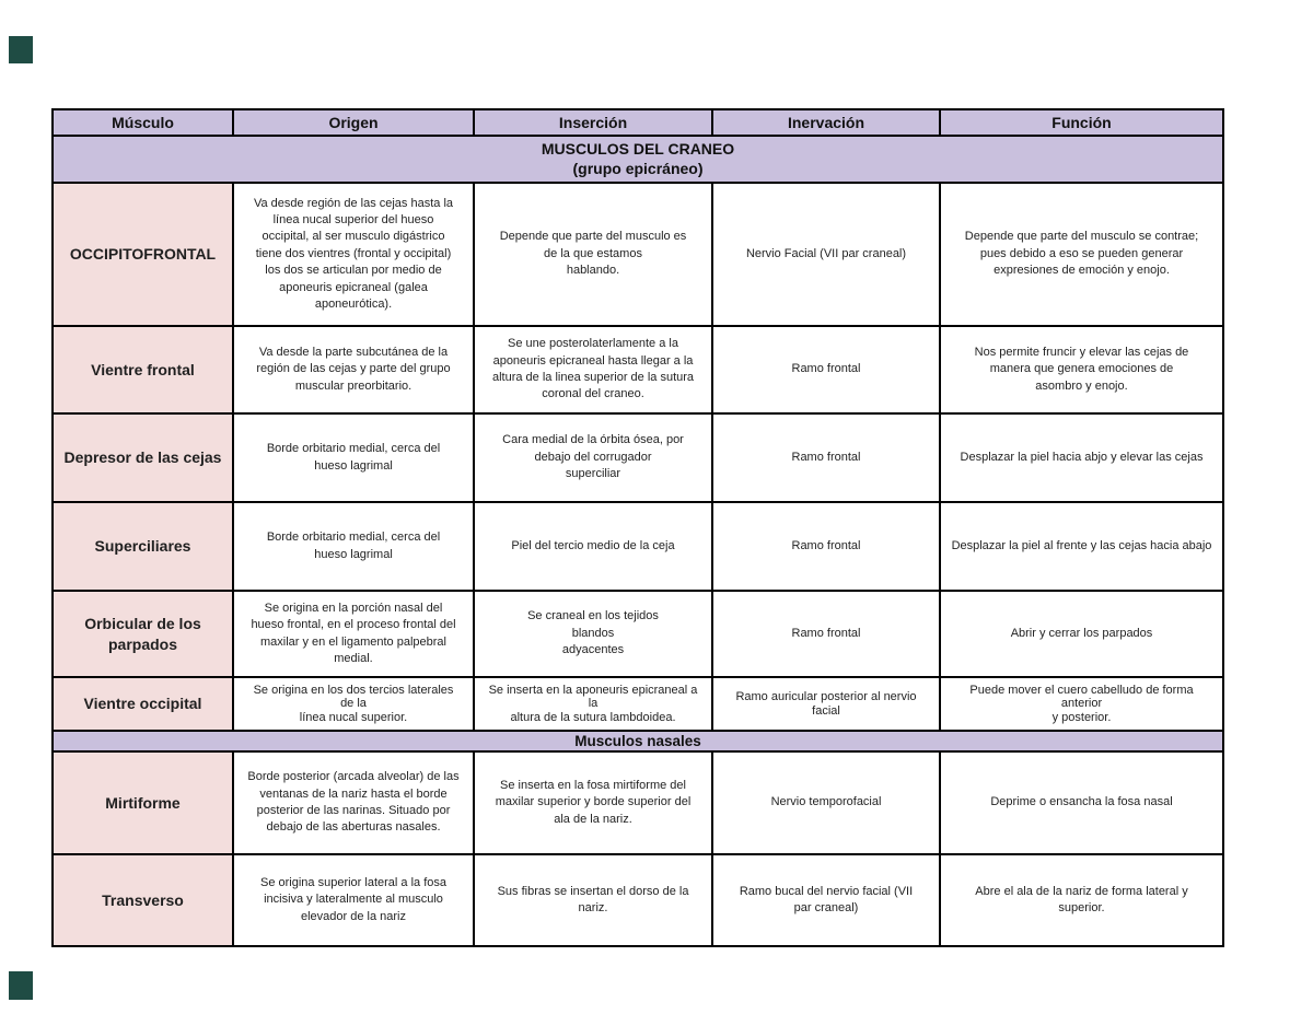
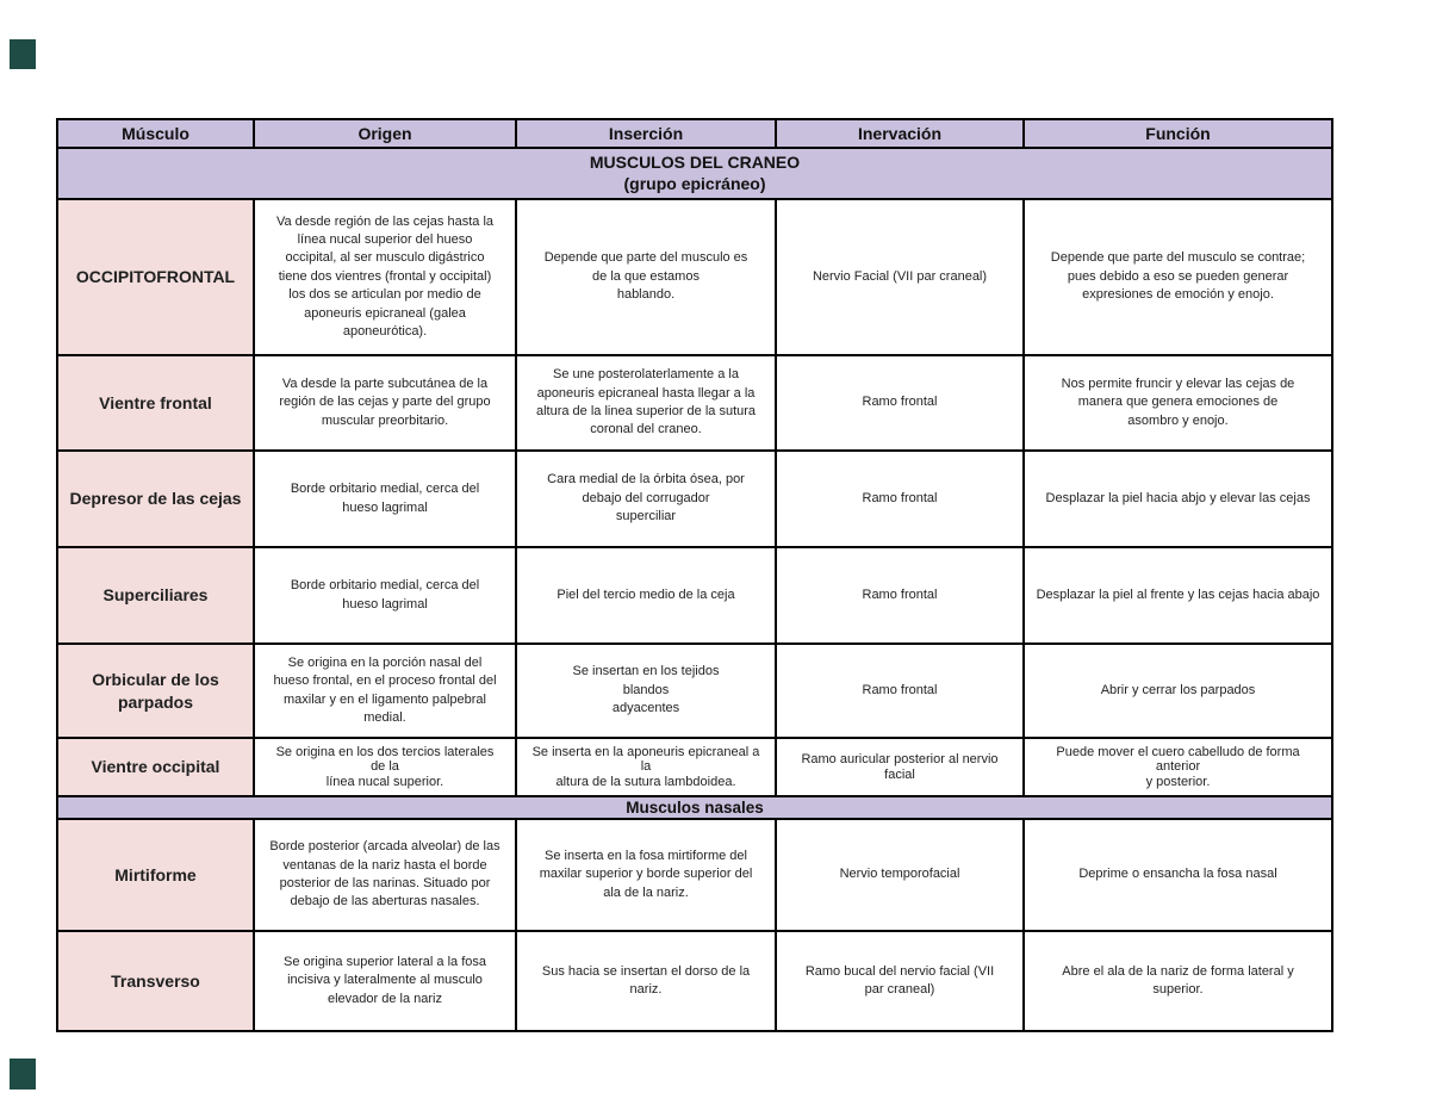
  Músculo	Origen	Inserción	Inervación	Función
  MUSCULOS DEL CRANEO (grupo epicráneo)
  OCCIPITOFRONTAL	Va desde región de las cejas hasta la línea nucal superior del hueso occipital, al ser musculo digástrico tiene dos vientres (frontal y occipital) los dos se articulan por medio de aponeuris epicraneal (galea aponeurótica).	Depende que parte del musculo es de la que estamos hablando.	Nervio Facial (VII par craneal)	Depende que parte del musculo se contrae; pues debido a eso se pueden generar expresiones de emoción y enojo.
  Vientre frontal	Va desde la parte subcutánea de la región de las cejas y parte del grupo muscular preorbitario.	Se une posterolaterlamente a la aponeuris epicraneal hasta llegar a la altura de la linea superior de la sutura coronal del craneo.	Ramo frontal	Nos permite fruncir y elevar las cejas de manera que genera emociones de asombro y enojo.
  Depresor de las cejas	Borde orbitario medial, cerca del hueso lagrimal	Cara medial de la órbita ósea, por debajo del corrugador superciliar	Ramo frontal	Desplazar la piel hacia abjo y elevar las cejas
  Superciliares	Borde orbitario medial, cerca del hueso lagrimal	Piel del tercio medio de la ceja	Ramo frontal	Desplazar la piel al frente y las cejas hacia abajo
- Orbicular de los parpados	Se origina en la porción nasal del hueso frontal, en el proceso frontal del maxilar y en el ligamento palpebral medial.	Se craneal en los tejidos blandos adyacentes	Ramo frontal	Abrir y cerrar los parpados
+ Orbicular de los parpados	Se origina en la porción nasal del hueso frontal, en el proceso frontal del maxilar y en el ligamento palpebral medial.	Se insertan en los tejidos blandos adyacentes	Ramo frontal	Abrir y cerrar los parpados
  Vientre occipital	Se origina en los dos tercios laterales de la línea nucal superior.	Se inserta en la aponeuris epicraneal a la altura de la sutura lambdoidea.	Ramo auricular posterior al nervio facial	Puede mover el cuero cabelludo de forma anterior y posterior.
  Musculos nasales
  Mirtiforme	Borde posterior (arcada alveolar) de las ventanas de la nariz hasta el borde posterior de las narinas. Situado por debajo de las aberturas nasales.	Se inserta en la fosa mirtiforme del maxilar superior y borde superior del ala de la nariz.	Nervio temporofacial	Deprime o ensancha la fosa nasal
- Transverso	Se origina superior lateral a la fosa incisiva y lateralmente al musculo elevador de la nariz	Sus fibras se insertan el dorso de la nariz.	Ramo bucal del nervio facial (VII par craneal)	Abre el ala de la nariz de forma lateral y superior.
+ Transverso	Se origina superior lateral a la fosa incisiva y lateralmente al musculo elevador de la nariz	Sus hacia se insertan el dorso de la nariz.	Ramo bucal del nervio facial (VII par craneal)	Abre el ala de la nariz de forma lateral y superior.
